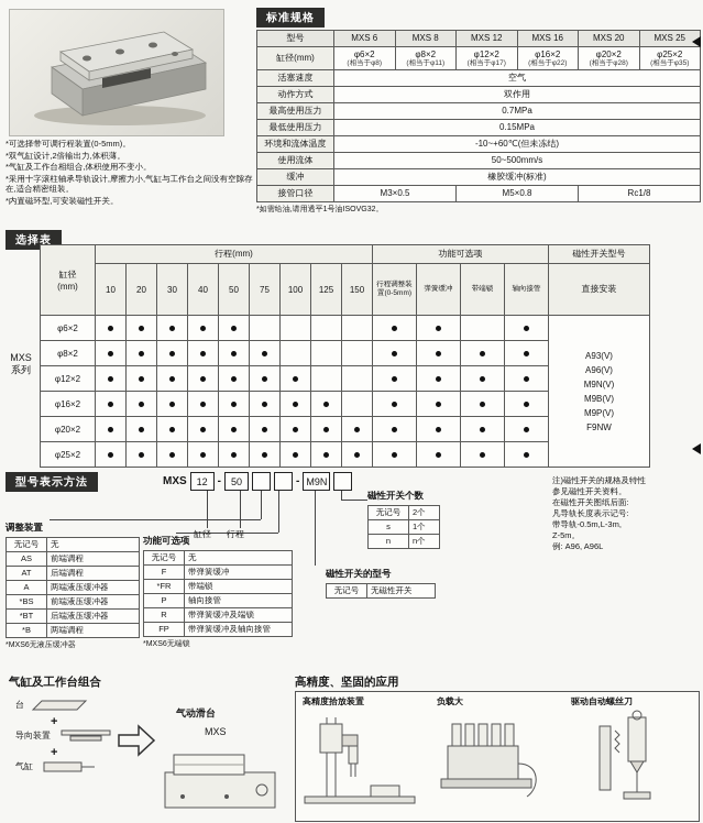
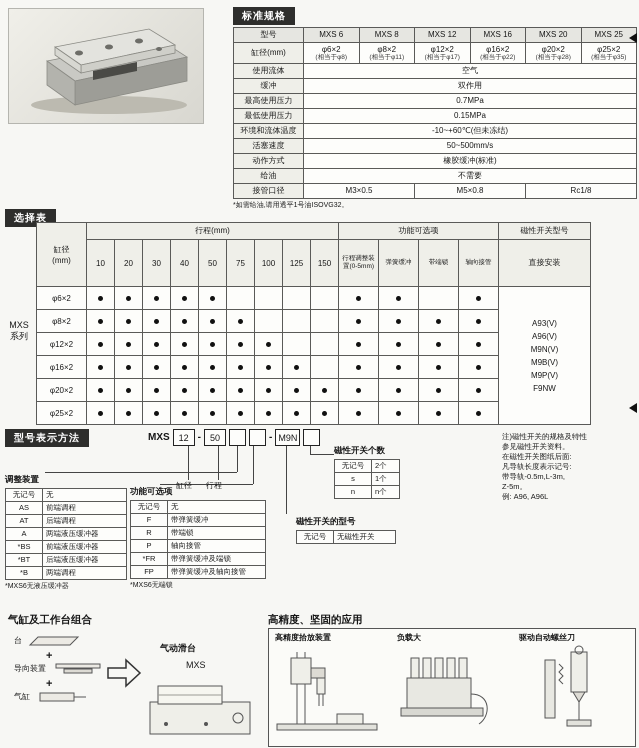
- *可选择带可调行程装置(0-5mm)。
- *双气缸设计,2倍输出力,体积薄。
- *气缸及工作台相组合,体积使用不变小。
- *采用十字滚柱轴承导轨设计,摩擦力小,气缸与工作台之间没有空隙存在,适合精密组装。
- *内置磁环型,可安装磁性开关。
  标准规格
  型号	MXS 6	MXS 8	MXS 12	MXS 16	MXS 20	MXS 25
- 活塞速度	空气
+ 使用流体	空气
- 动作方式	双作用
+ 缓冲	双作用
  最高使用压力	0.7MPa
  最低使用压力	0.15MPa
  环境和流体温度	-10~+60℃(但未冻结)
- 使用流体	50~500mm/s
+ 活塞速度	50~500mm/s
- 缓冲	橡胶缓冲(标准)
+ 动作方式	橡胶缓冲(标准)
+ 给油	不需要
  接管口径	M3×0.5	M5×0.8	Rc1/8
  选择表
  MXS
  系列
  缸径 (mm)	行程(mm)	功能可选项	磁性开关型号
  φ6×2														A93(V)A96(V)M9N(V)M9B(V)M9P(V)F9NW
  φ8×2
  φ12×2
  φ16×2
  φ20×2
  φ25×2
  型号表示方法
  MXS
  12
  -
  50
  -
  M9N
  缸径
  行程
  调整装置
  无记号	无
  AS	前端调程
  AT	后端调程
  A	两端液压缓冲器
  *BS	前端液压缓冲器
  *BT	后端液压缓冲器
  *B	两端调程
  功能可选项
  无记号	无
  F	带弹簧缓冲
- *FR	带端锁
+ R	带端锁
  P	轴向接管
- R	带弹簧缓冲及端锁
+ *FR	带弹簧缓冲及端锁
  FP	带弹簧缓冲及轴向接管
  磁性开关个数
  无记号	2个
  s	1个
  n	n个
  磁性开关的型号
  无记号	无磁性开关
  注)磁性开关的规格及特性
  参见磁性开关资料。
  在磁性开关图纸后面:
  凡导轨长度表示记号:
  带导轨-0.5m,L-3m,
  Z-5m。
  例: A96, A96L
  气缸及工作台组合
  台
  +
  导向装置
  +
  气缸
  气动滑台
  MXS
  高精度、坚固的应用
  高精度拾放装置
  负载大
  驱动自动螺丝刀
